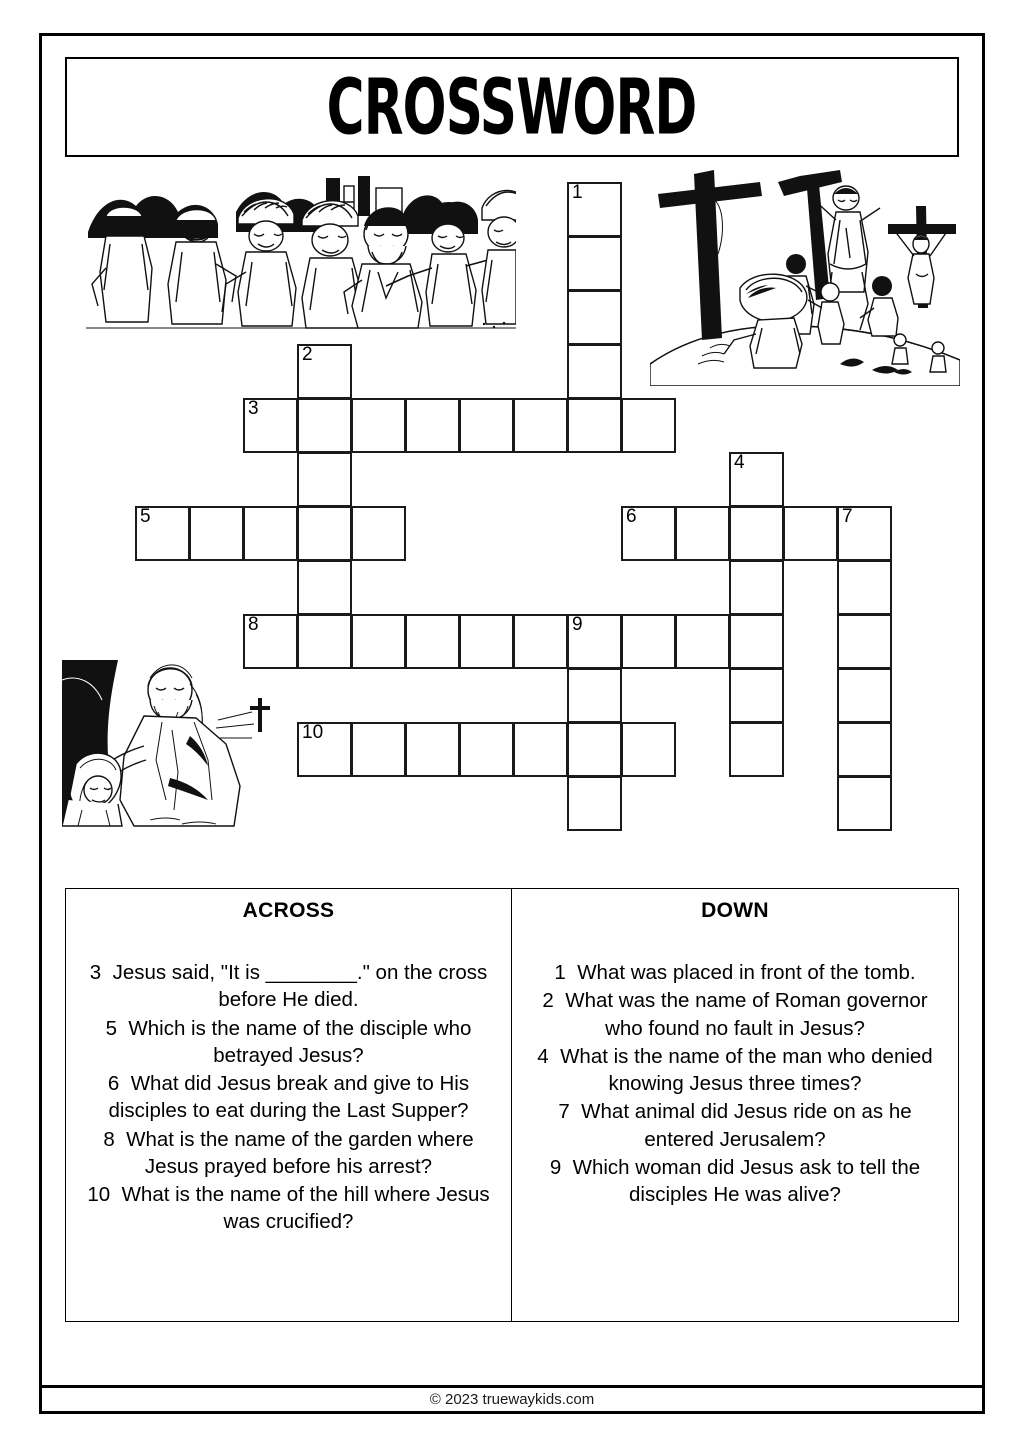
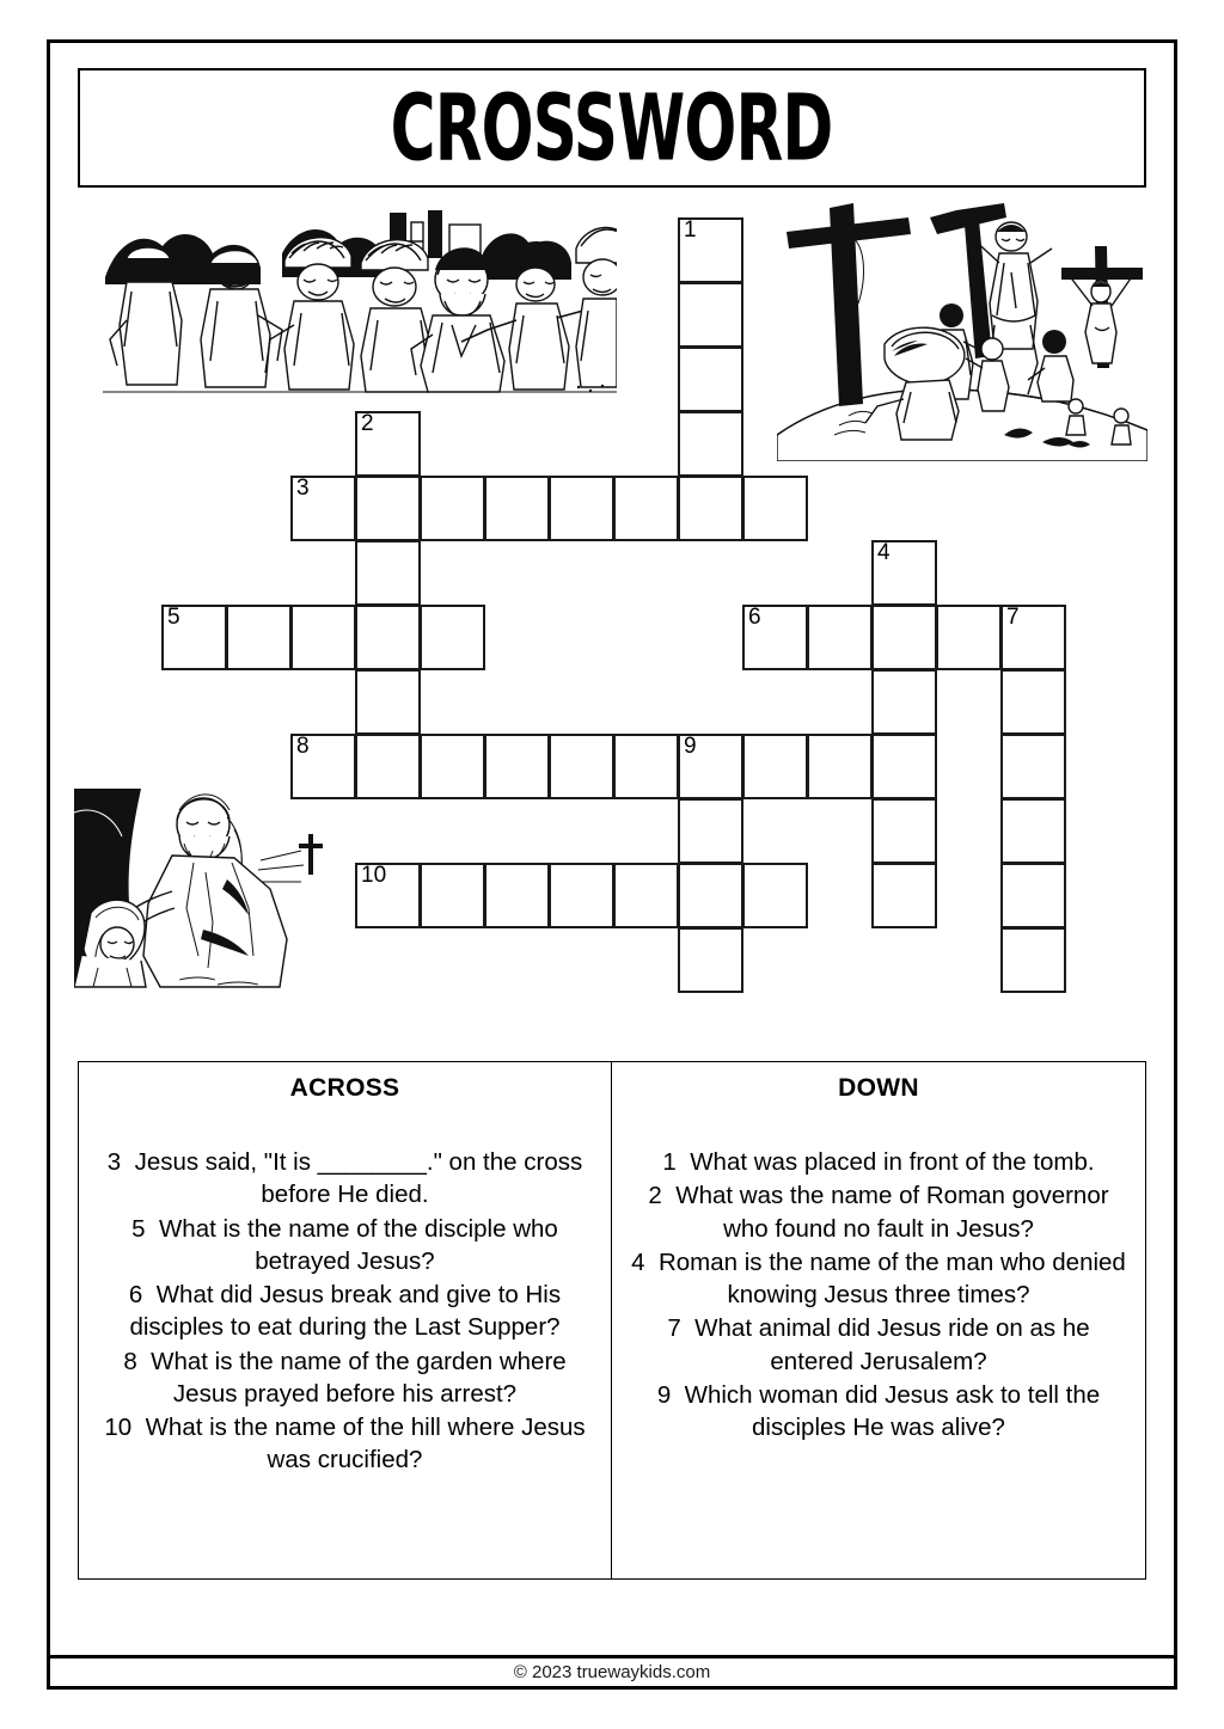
  CROSSWORD
  1
  2
  3
  4
  5
  6
  7
  8
  9
  10
  ACROSS
  3 Jesus said, "It is ________." on the cross before He died.
- 5 Which is the name of the disciple who betrayed Jesus?
+ 5 What is the name of the disciple who betrayed Jesus?
  6 What did Jesus break and give to His disciples to eat during the Last Supper?
  8 What is the name of the garden where Jesus prayed before his arrest?
  10 What is the name of the hill where Jesus was crucified?
  DOWN
  1 What was placed in front of the tomb.
  2 What was the name of Roman governor who found no fault in Jesus?
- 4 What is the name of the man who denied knowing Jesus three times?
+ 4 Roman is the name of the man who denied knowing Jesus three times?
  7 What animal did Jesus ride on as he entered Jerusalem?
  9 Which woman did Jesus ask to tell the disciples He was alive?
  © 2023 truewaykids.com
